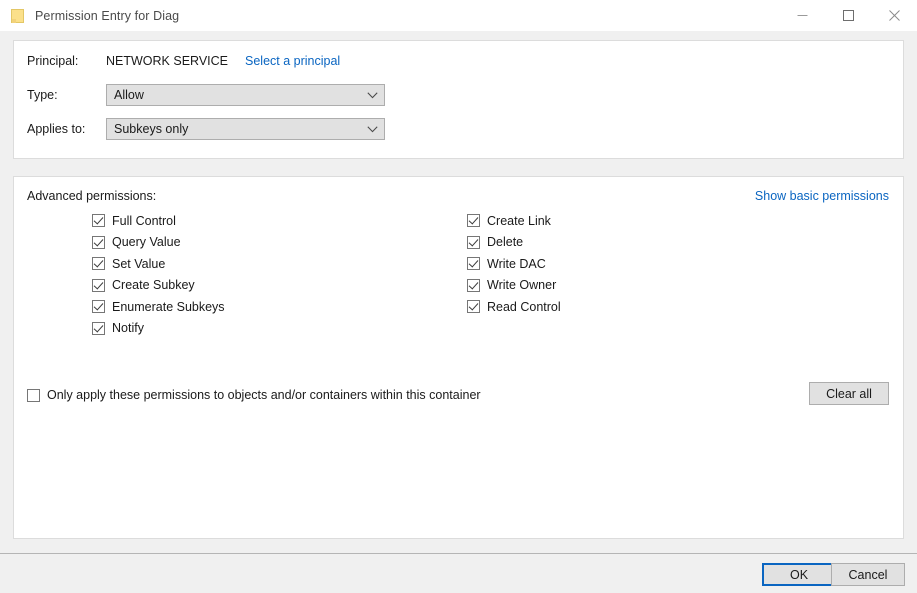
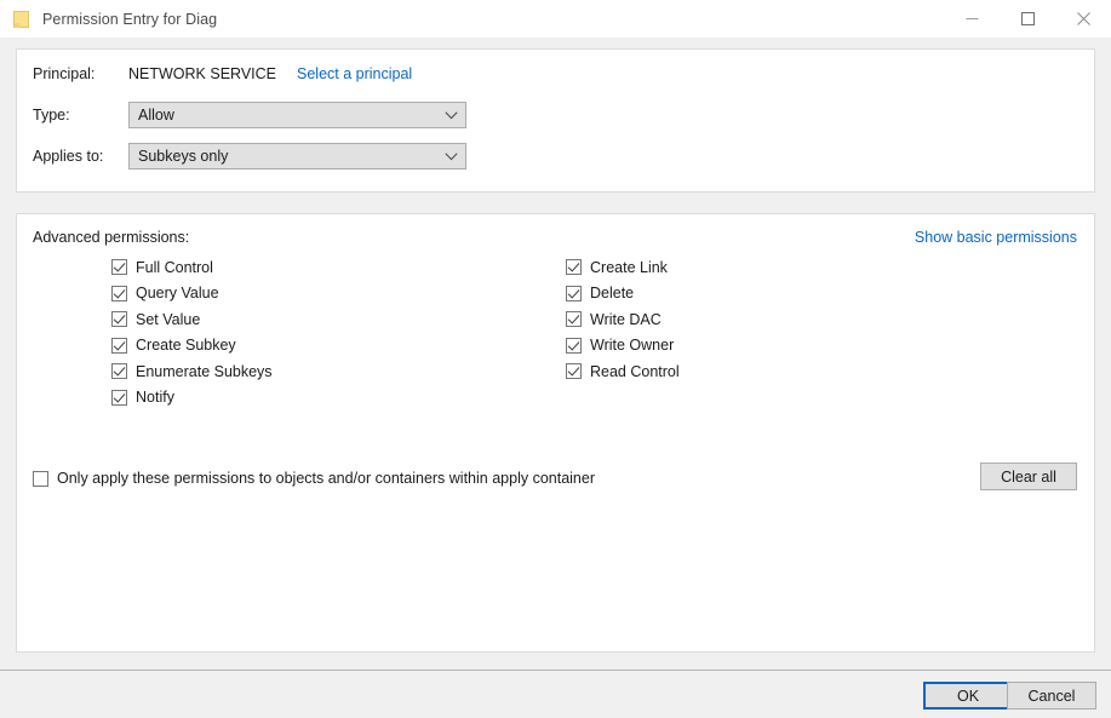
  Permission Entry for Diag
  Principal:
  NETWORK SERVICE
  Select a principal
  Type:
  Allow
  Applies to:
  Subkeys only
  Advanced permissions:
  Show basic permissions
  Full Control
  Query Value
  Set Value
  Create Subkey
  Enumerate Subkeys
  Notify
  Create Link
  Delete
  Write DAC
  Write Owner
  Read Control
- Only apply these permissions to objects and/or containers within this container
+ Only apply these permissions to objects and/or containers within apply container
  Clear all
  OK
  Cancel
